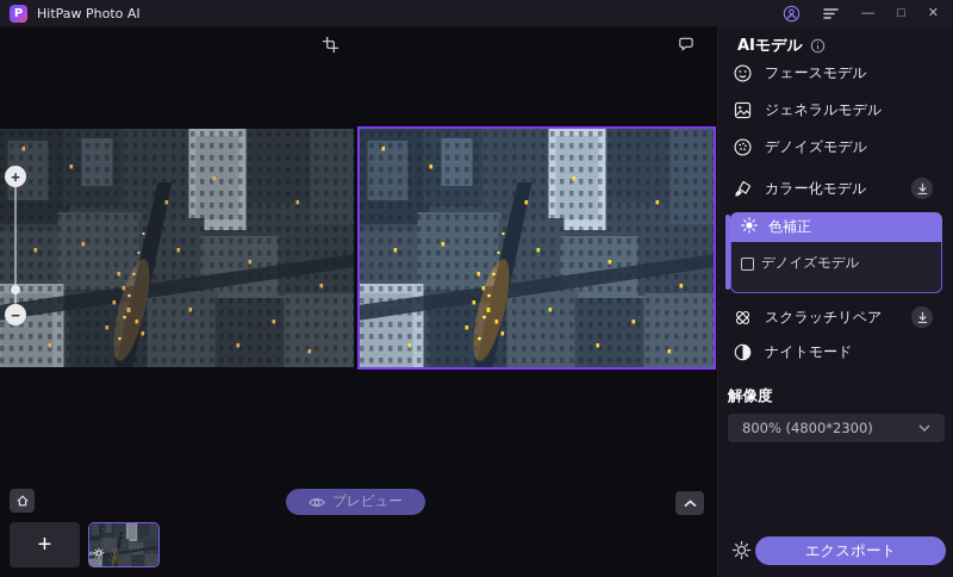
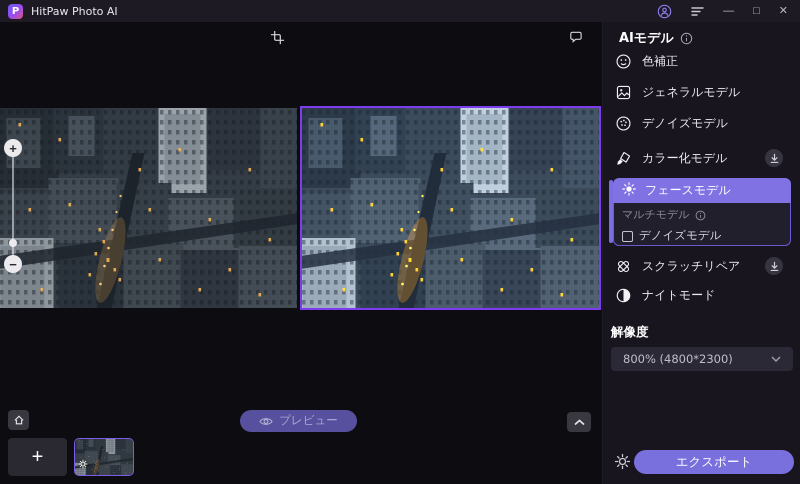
  P
  HitPaw Photo AI
  —
  □
  ✕
  +
  −
  プレビュー
  +
  AIモデル
- フェースモデル
+ 色補正
  ジェネラルモデル
  デノイズモデル
  カラー化モデル
- 色補正
+ フェースモデル
+ マルチモデル
  デノイズモデル
  スクラッチリペア
  ナイトモード
  解像度
  800% (4800*2300)
  エクスポート
